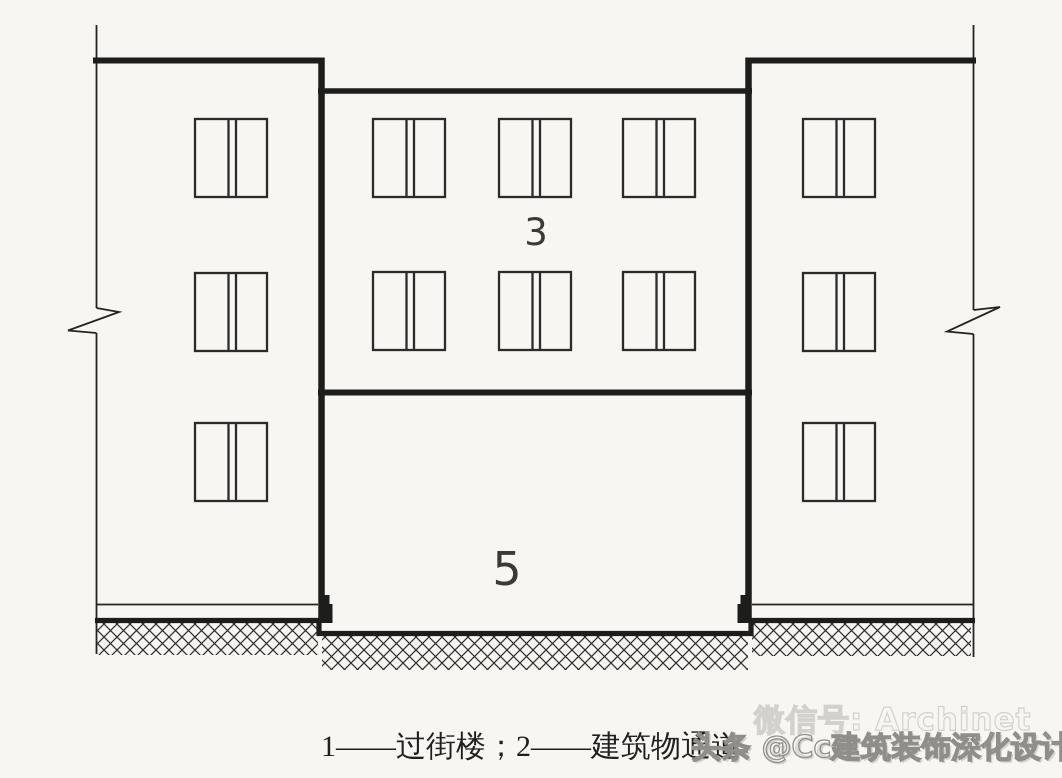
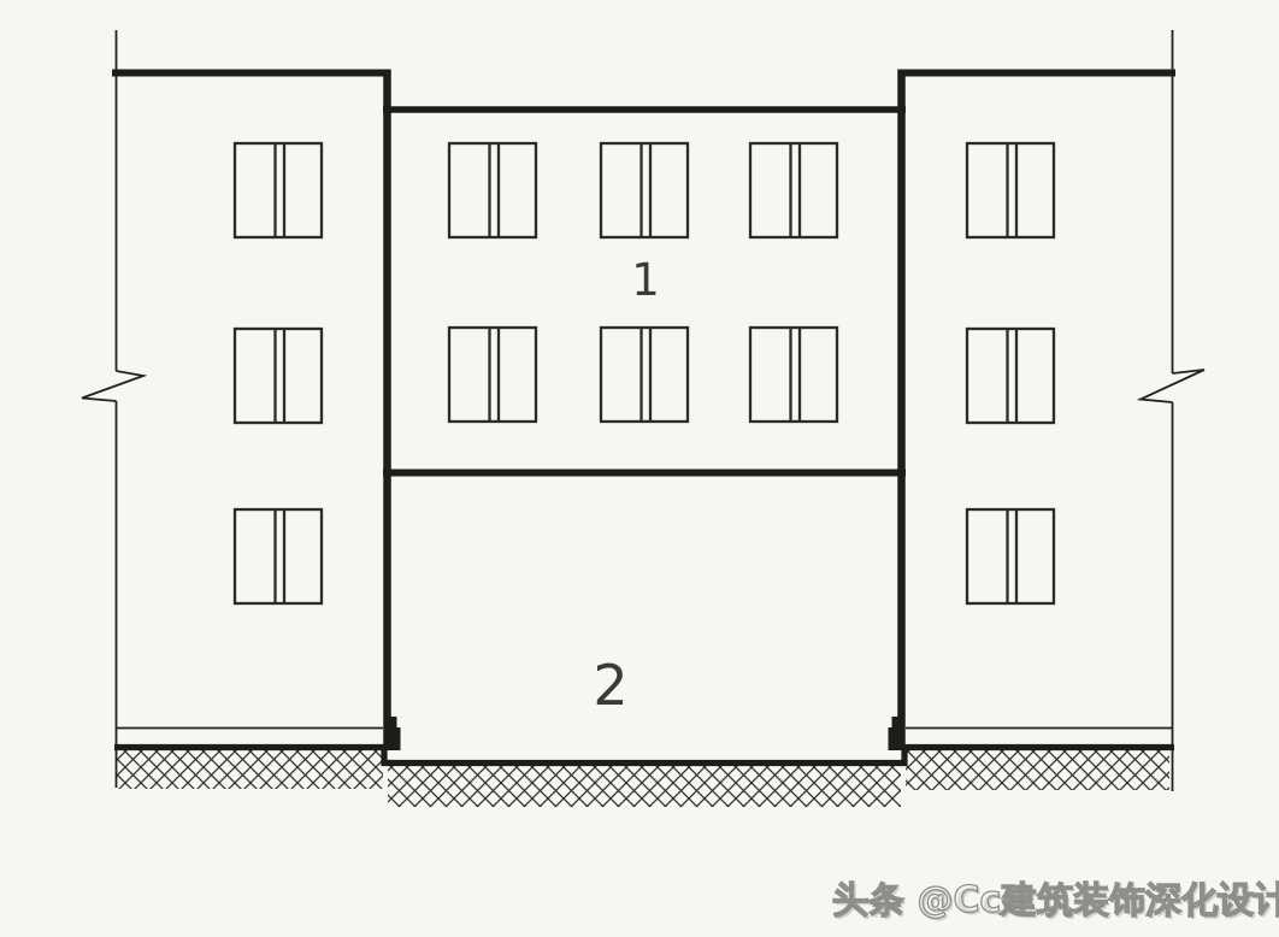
- 3
+ 1
- 5
+ 2
- 1——过街楼；2——建筑物通道
- 微信号: Archinet
  头条 @Cc建筑装饰深化设计
